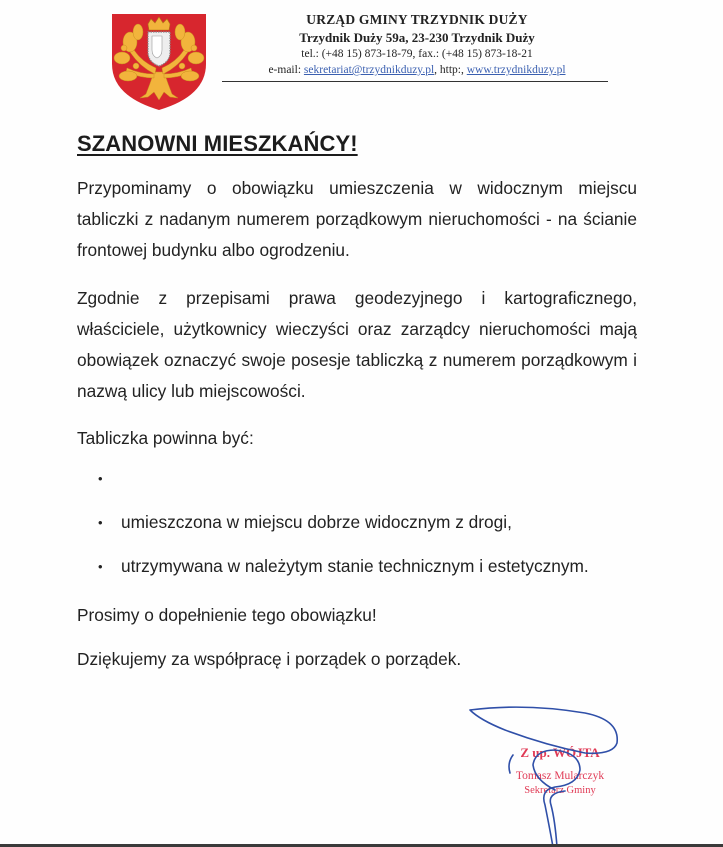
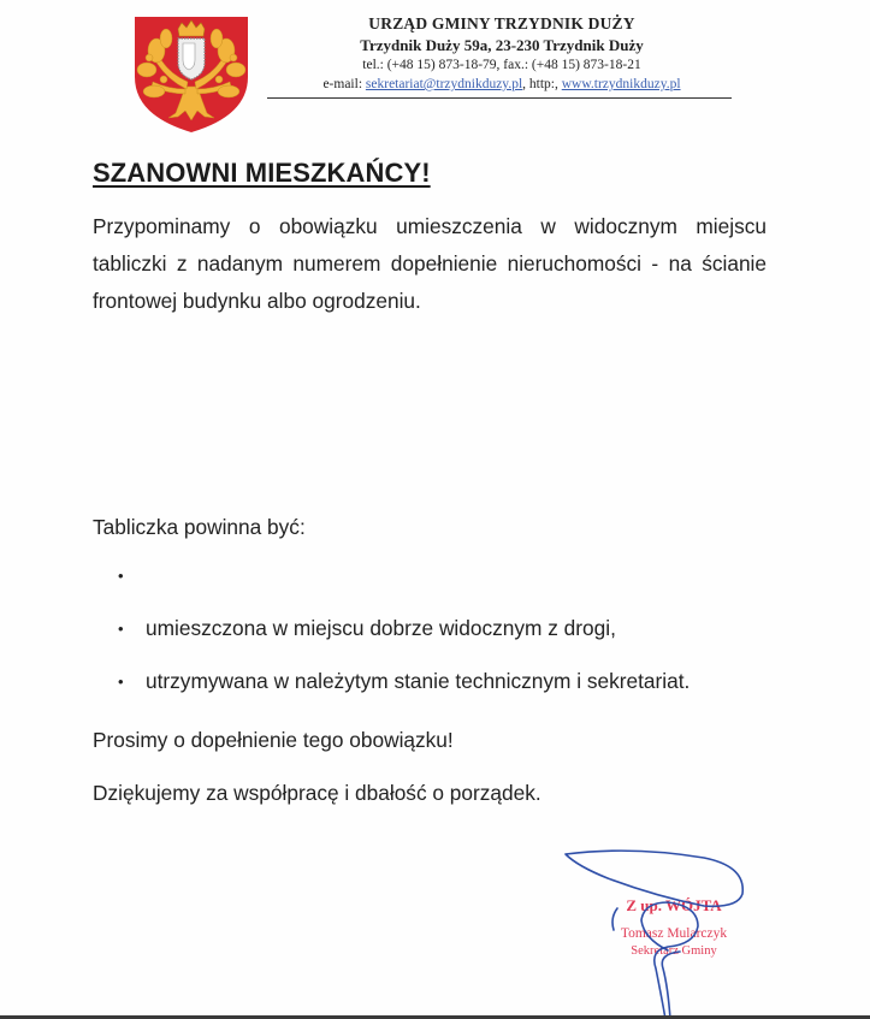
  URZĄD GMINY TRZYDNIK DUŻY
  Trzydnik Duży 59a, 23-230 Trzydnik Duży
  tel.: (+48 15) 873-18-79, fax.: (+48 15) 873-18-21
  e-mail: sekretariat@trzydnikduzy.pl, http:, www.trzydnikduzy.pl
  SZANOWNI MIESZKAŃCY!
- Przypominamy o obowiązku umieszczenia w widocznym miejscu tabliczki z nadanym numerem porządkowym nieruchomości - na ścianie frontowej budynku albo ogrodzeniu.
+ Przypominamy o obowiązku umieszczenia w widocznym miejscu tabliczki z nadanym numerem dopełnienie nieruchomości - na ścianie frontowej budynku albo ogrodzeniu.
- Zgodnie z przepisami prawa geodezyjnego i kartograficznego, właściciele, użytkownicy wieczyści oraz zarządcy nieruchomości mają obowiązek oznaczyć swoje posesje tabliczką z numerem porządkowym i nazwą ulicy lub miejscowości.
  Tabliczka powinna być:
  •
  •
  umieszczona w miejscu dobrze widocznym z drogi,
  •
- utrzymywana w należytym stanie technicznym i estetycznym.
+ utrzymywana w należytym stanie technicznym i sekretariat.
  Prosimy o dopełnienie tego obowiązku!
- Dziękujemy za współpracę i porządek o porządek.
+ Dziękujemy za współpracę i dbałość o porządek.
  Tomasz Mularczyk
  Sekretarz Gminy
